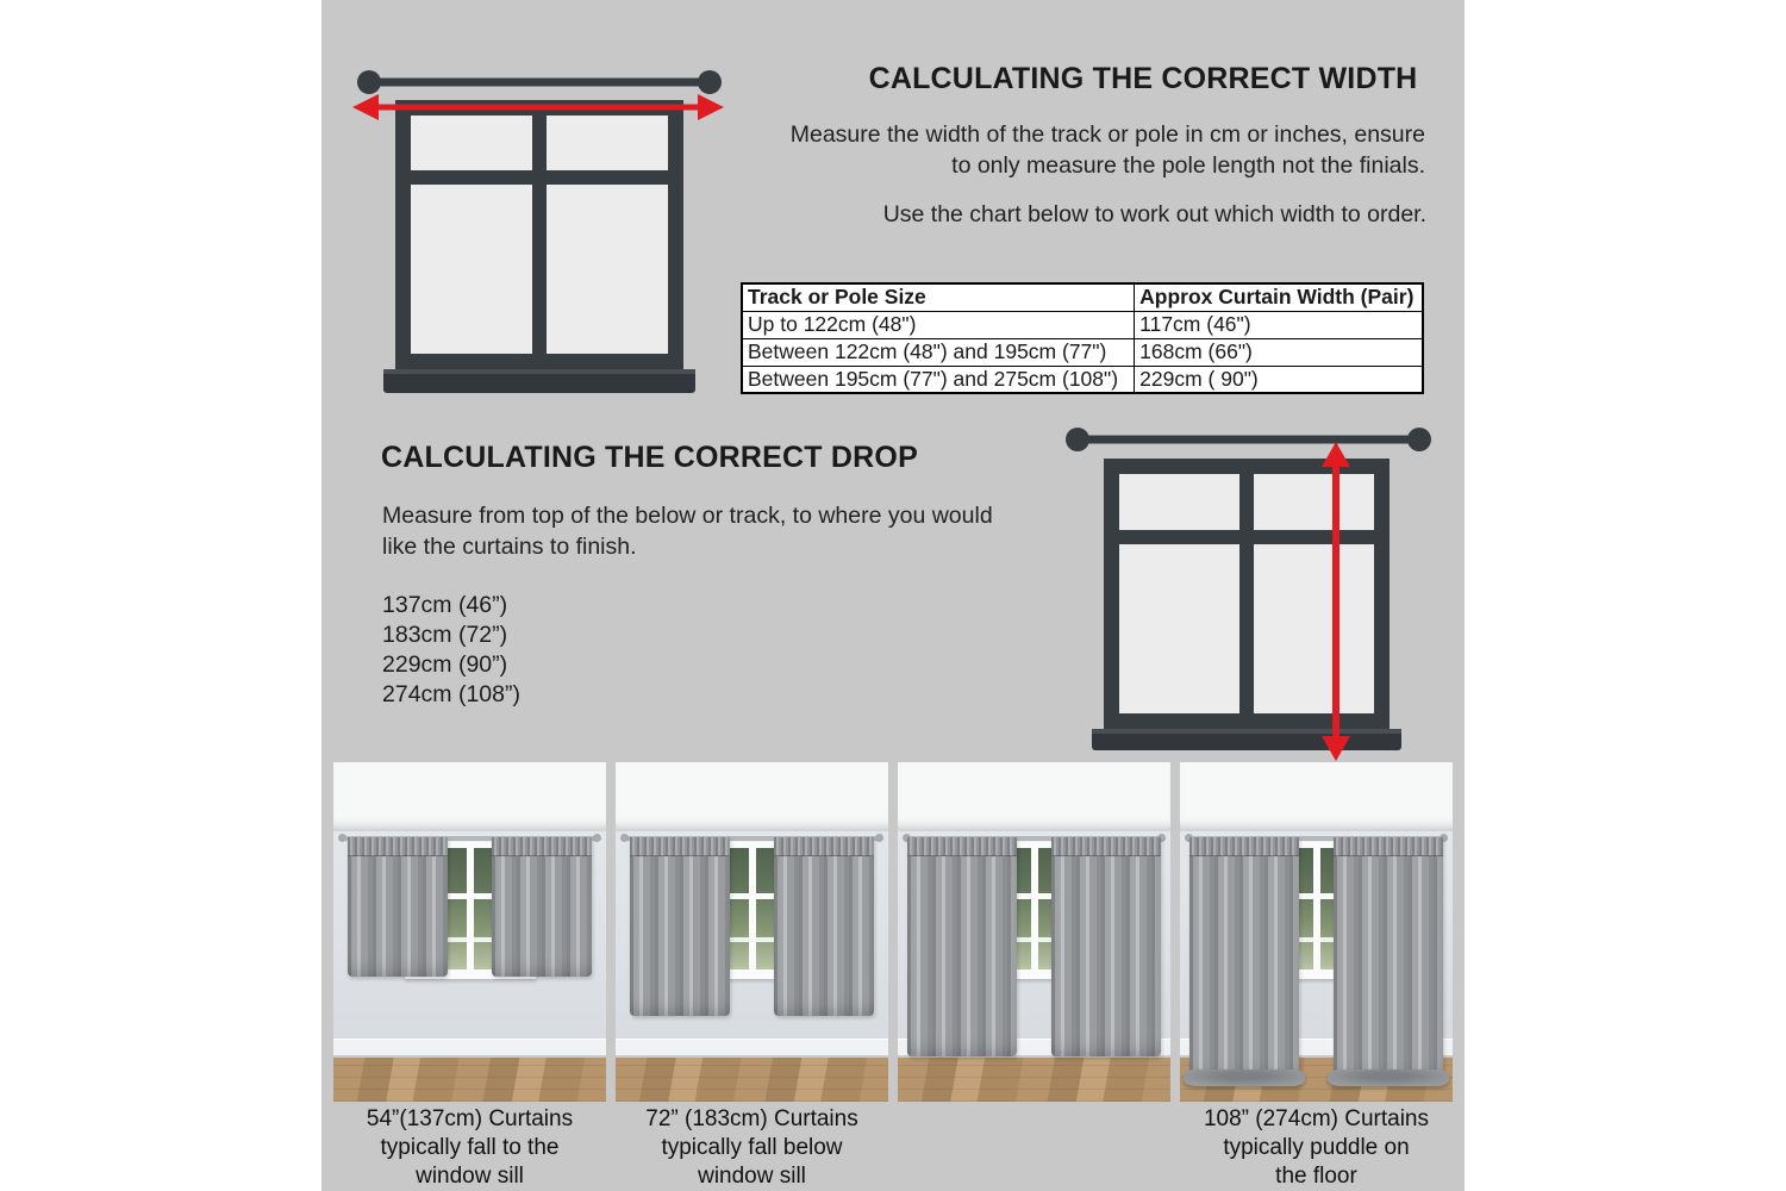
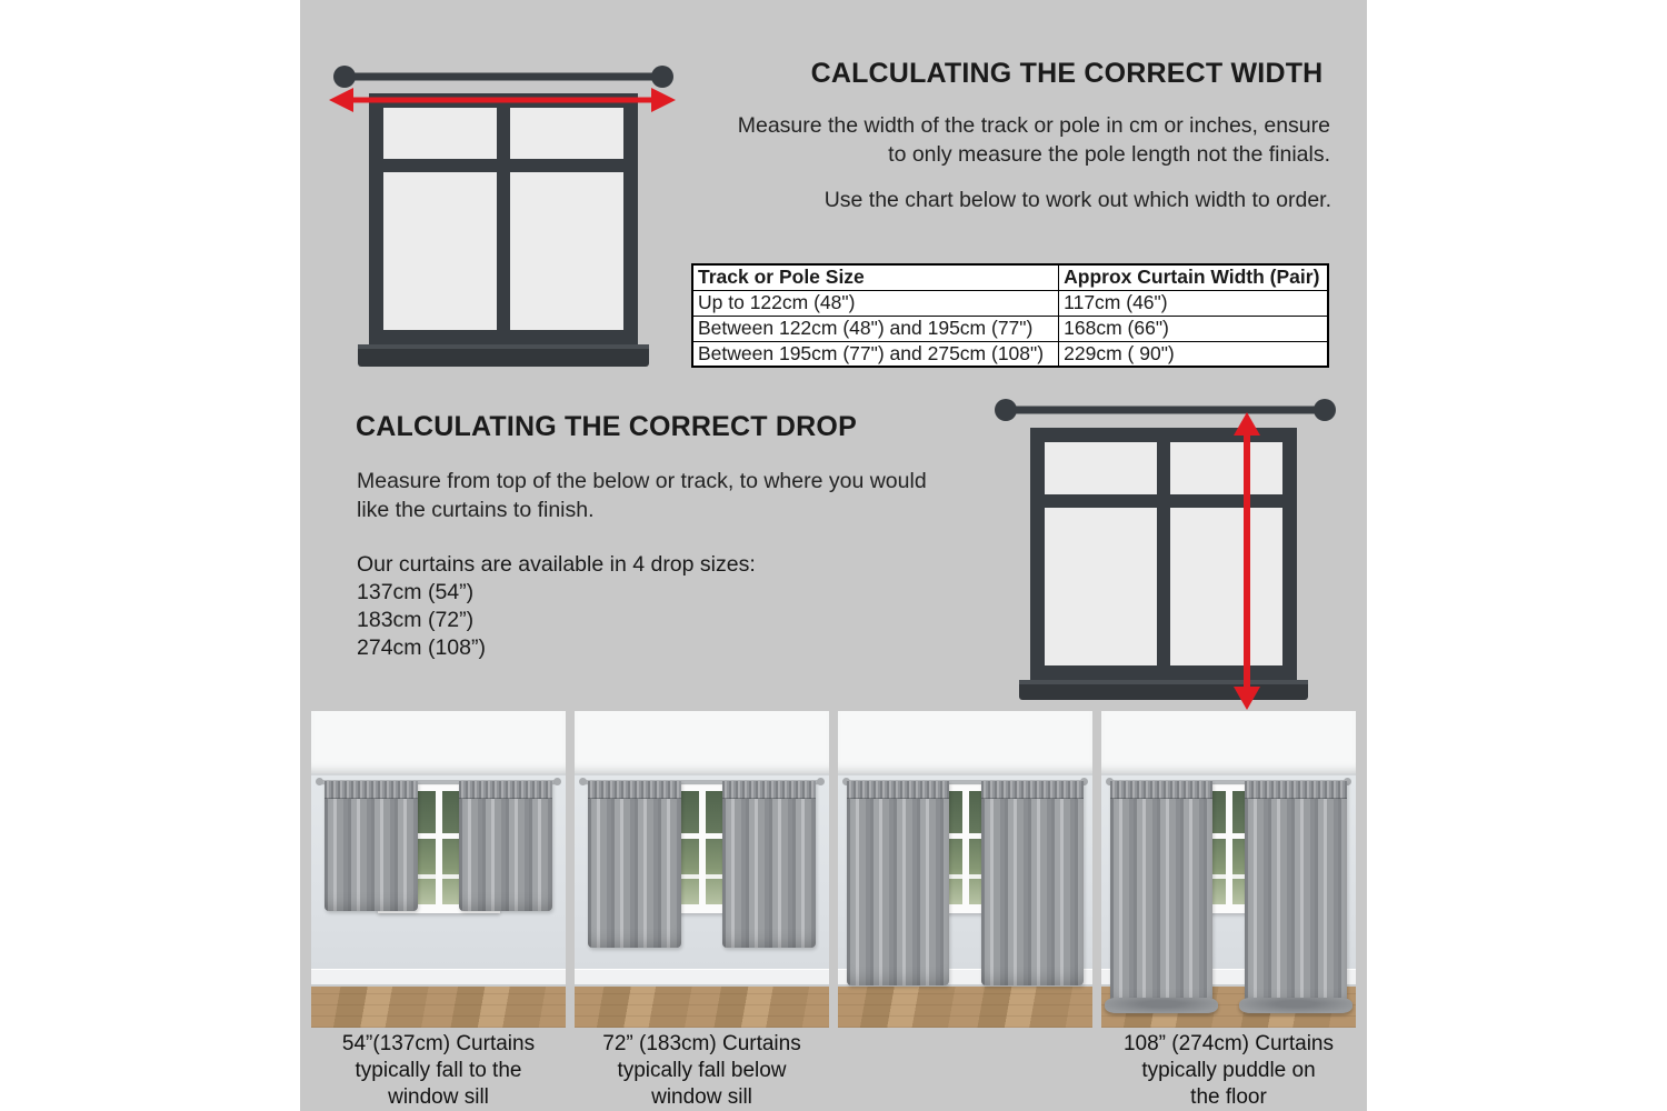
  CALCULATING THE CORRECT WIDTH
  Measure the width of the track or pole in cm or inches, ensure
  to only measure the pole length not the finials.
  Use the chart below to work out which width to order.
  Track or Pole Size	Approx Curtain Width (Pair)
  Up to 122cm (48")	117cm (46")
  Between 122cm (48") and 195cm (77")	168cm (66")
  Between 195cm (77") and 275cm (108")	229cm ( 90")
  CALCULATING THE CORRECT DROP
  Measure from top of the below or track, to where you would
  like the curtains to finish.
+ Our curtains are available in 4 drop sizes:
- 137cm (46”)
+ 137cm (54”)
  183cm (72”)
- 229cm (90”)
  274cm (108”)
  54”(137cm) Curtains
  typically fall to the
  window sill
  72” (183cm) Curtains
  typically fall below
  window sill
  108” (274cm) Curtains
  typically puddle on
  the floor
